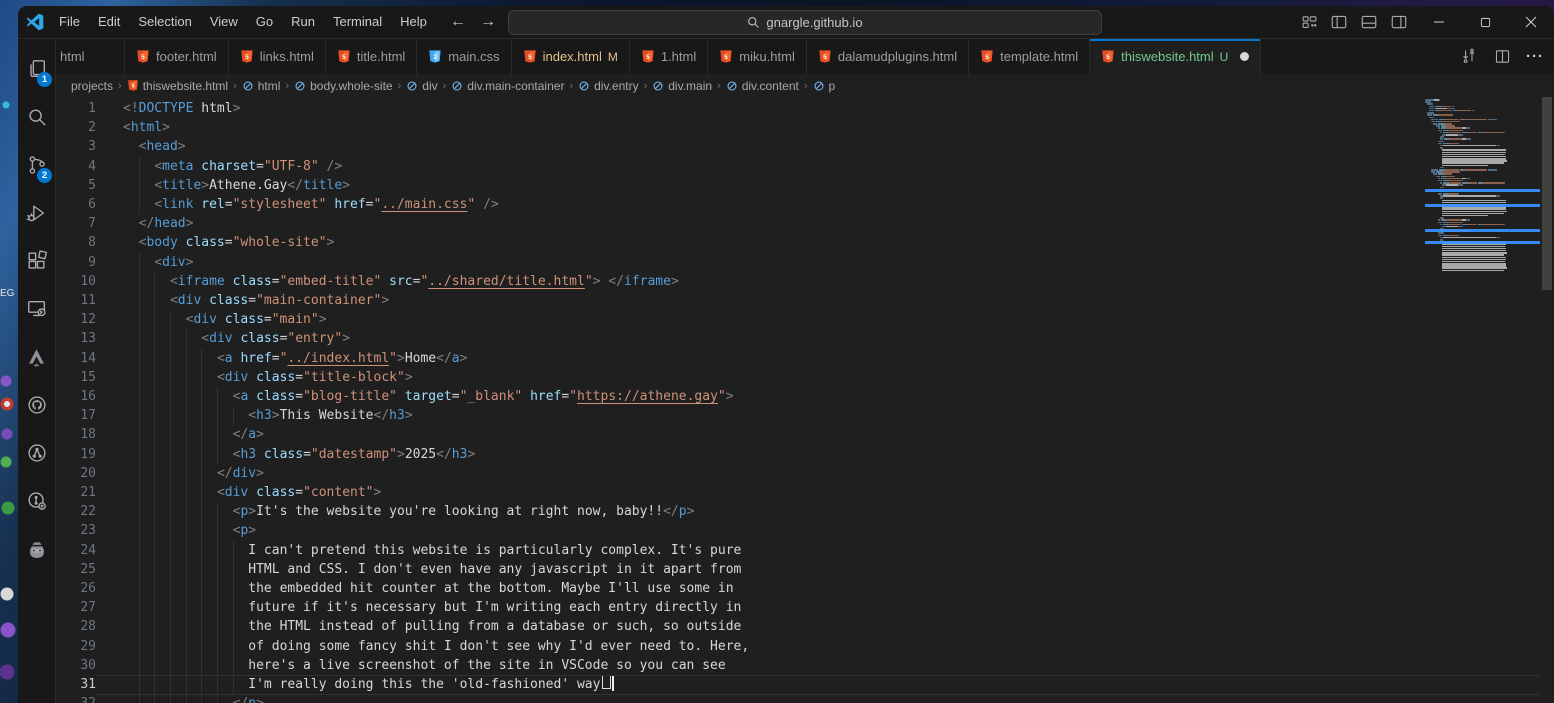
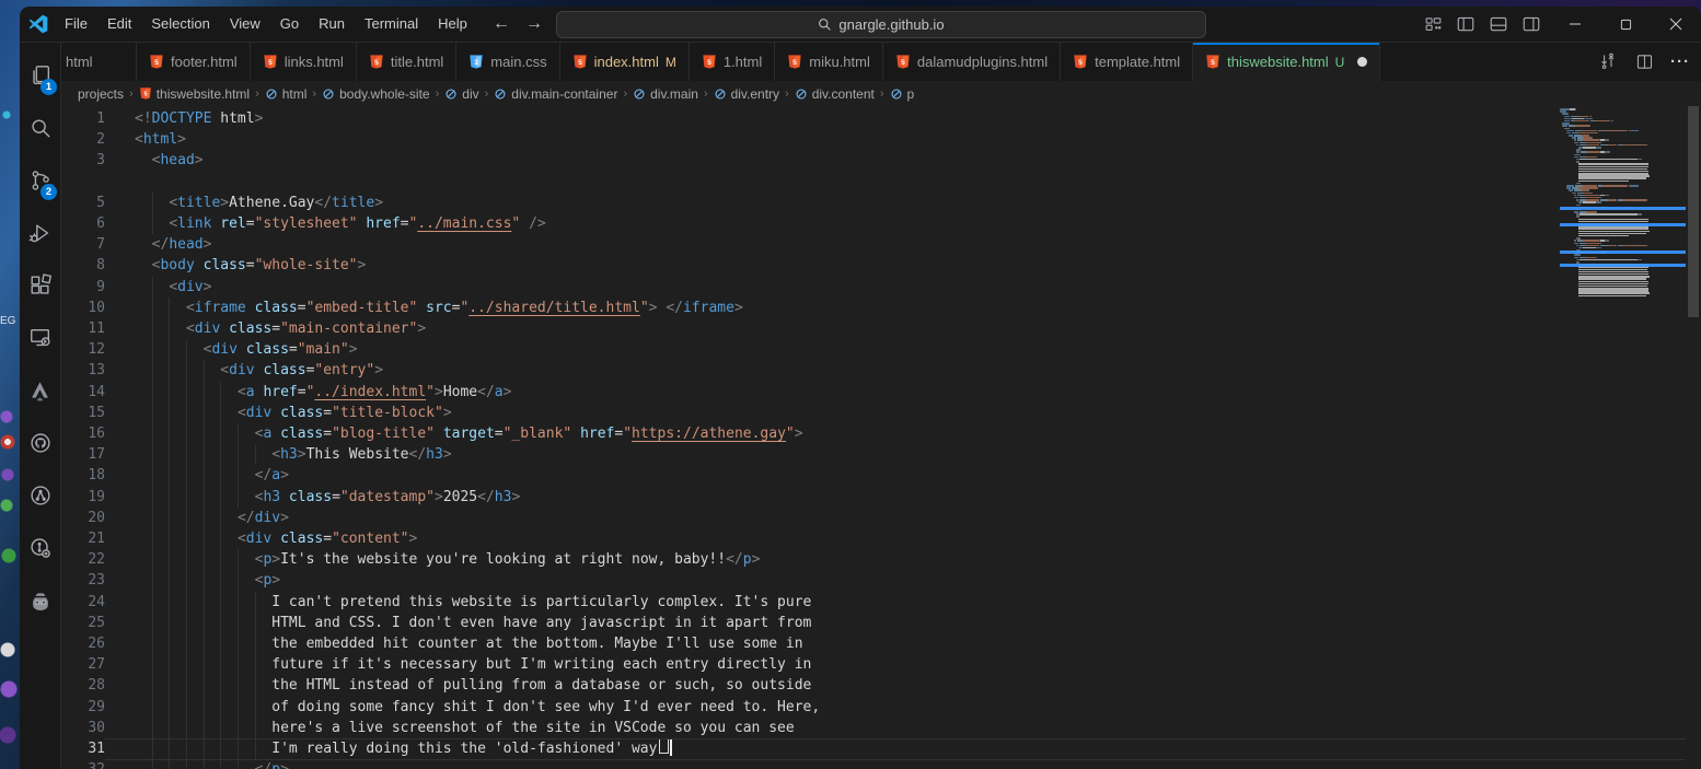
  EG
  File
  Edit
  Selection
  View
  Go
  Run
  Terminal
  Help
  ←
  →
  gnargle.github.io
  1
  2
  html
  footer.html
  links.html
  title.html
  main.css
  index.html
  M
  1.html
  miku.html
  dalamudplugins.html
  template.html
  thiswebsite.html
  U
  ···
  projects
  ›
  thiswebsite.html
  ›
  html
  ›
  body.whole-site
  ›
  div
  ›
  div.main-container
  ›
- div.entry
+ div.main
  ›
- div.main
+ div.entry
  ›
  div.content
  ›
  p
  1
  <!DOCTYPE html>
  2
  <html>
  3
  <head>
- 4
- <meta charset="UTF-8" />
  5
  <title>Athene.Gay</title>
  6
  <link rel="stylesheet" href="../main.css" />
  7
  </head>
  8
  <body class="whole-site">
  9
  <div>
  10
  <iframe class="embed-title" src="../shared/title.html"> </iframe>
  11
  <div class="main-container">
  12
  <div class="main">
  13
  <div class="entry">
  14
  <a href="../index.html">Home</a>
  15
  <div class="title-block">
  16
  <a class="blog-title" target="_blank" href="https://athene.gay">
  17
  <h3>This Website</h3>
  18
  </a>
  19
  <h3 class="datestamp">2025</h3>
  20
  </div>
  21
  <div class="content">
  22
  <p>It's the website you're looking at right now, baby!!</p>
  23
  <p>
  24
  I can't pretend this website is particularly complex. It's pure
  25
  HTML and CSS. I don't even have any javascript in it apart from
  26
  the embedded hit counter at the bottom. Maybe I'll use some in
  27
  future if it's necessary but I'm writing each entry directly in
  28
  the HTML instead of pulling from a database or such, so outside
  29
  of doing some fancy shit I don't see why I'd ever need to. Here,
  30
  here's a live screenshot of the site in VSCode so you can see
  31
  I'm really doing this the 'old-fashioned' way
